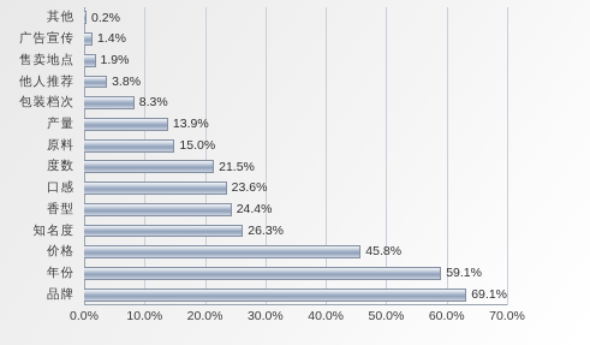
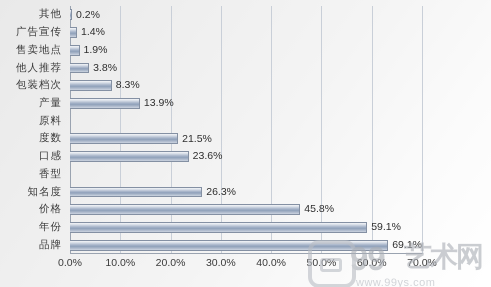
  其他
  广告宣传
  售卖地点
  他人推荐
  包装档次
  产量
  原料
  度数
  口感
  香型
  知名度
  价格
  年份
  品牌
  0.2%
  1.4%
  1.9%
  3.8%
  8.3%
  13.9%
- 15.0%
  21.5%
  23.6%
- 24.4%
  26.3%
  45.8%
  59.1%
  69.1%
  0.0%
  10.0%
  20.0%
  30.0%
  40.0%
  50.0%
  60.0%
  70.0%
+ 99
+ 艺术网
+ www.99ys.com
